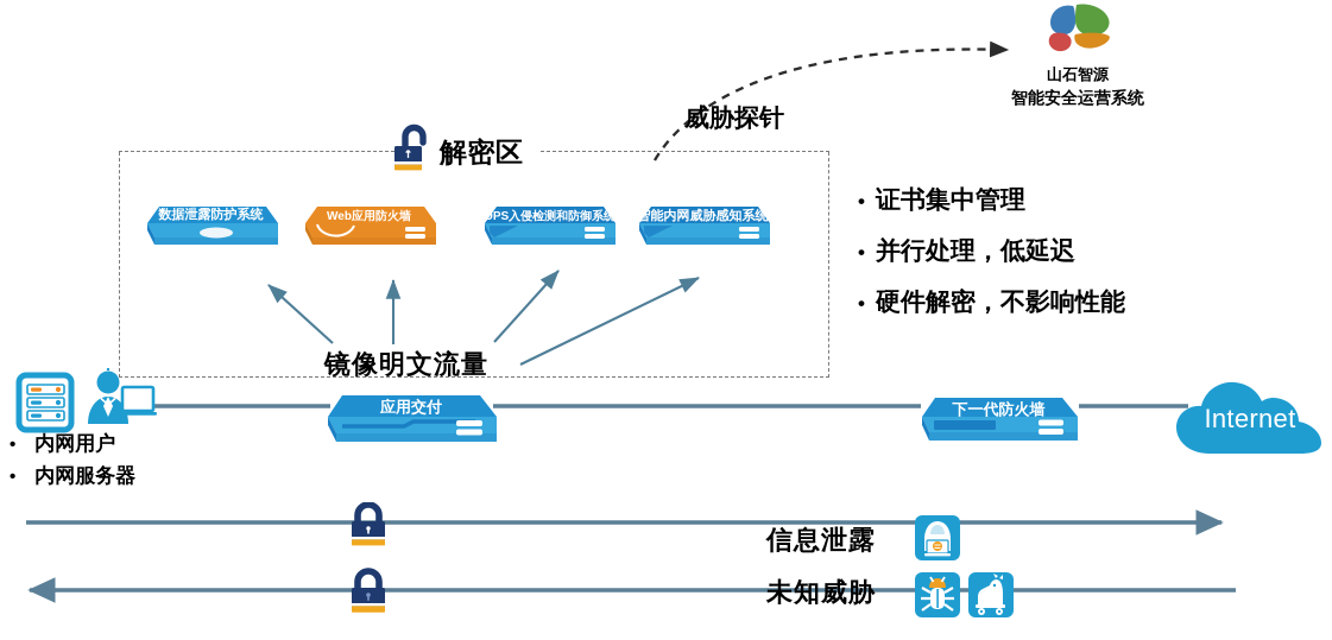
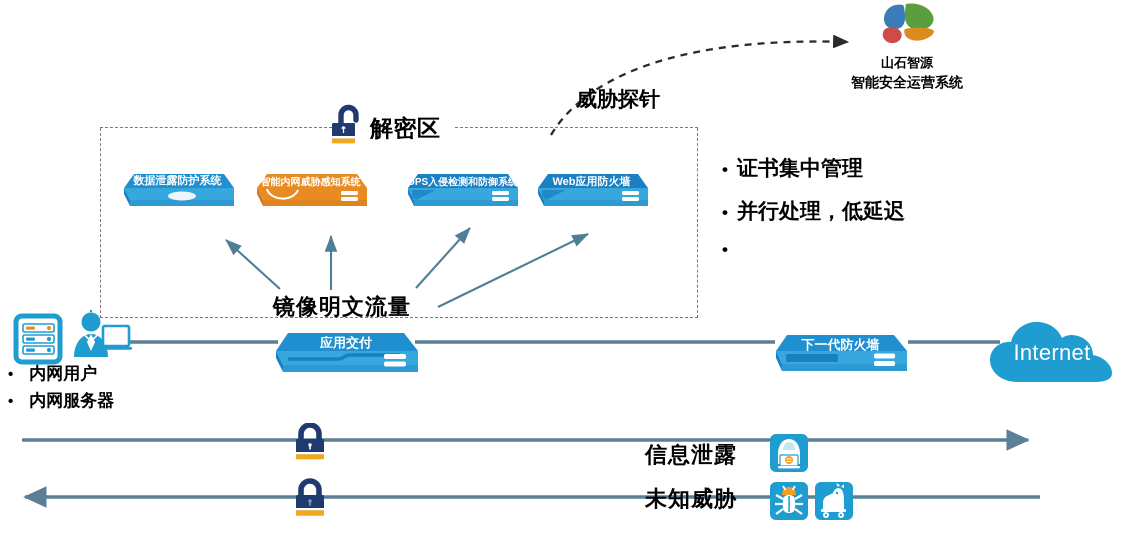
  解密区
  数据泄露防护系统
- Web应用防火墙
+ 智能内网威胁感知系统
  IDPS入侵检测和防御系统
- 智能内网威胁感知系统
+ Web应用防火墙
  镜像明文流量
  威胁探针
  山石智源
  智能安全运营系统
  •
  证书集中管理
  •
  并行处理，低延迟
  •
- 硬件解密，不影响性能
  •
  内网用户
  •
  内网服务器
  应用交付
  下一代防火墙
  Internet
  信息泄露
  未知威胁
